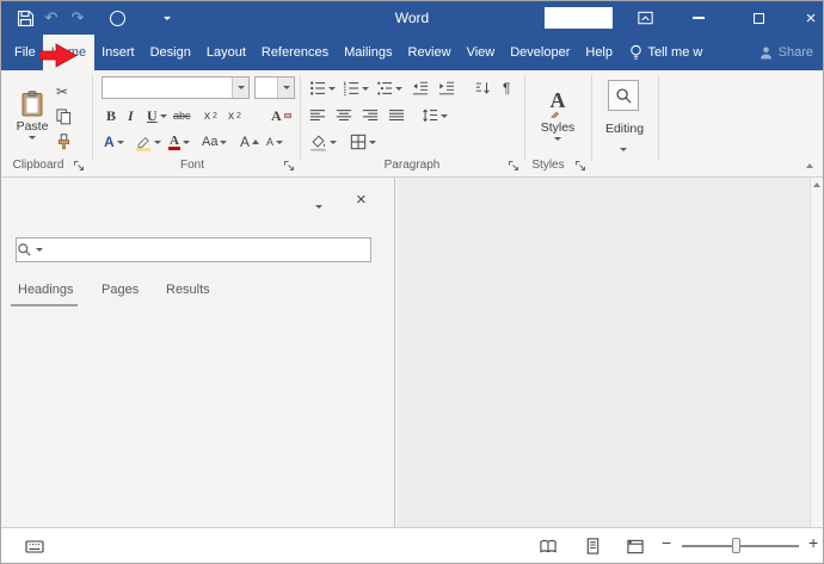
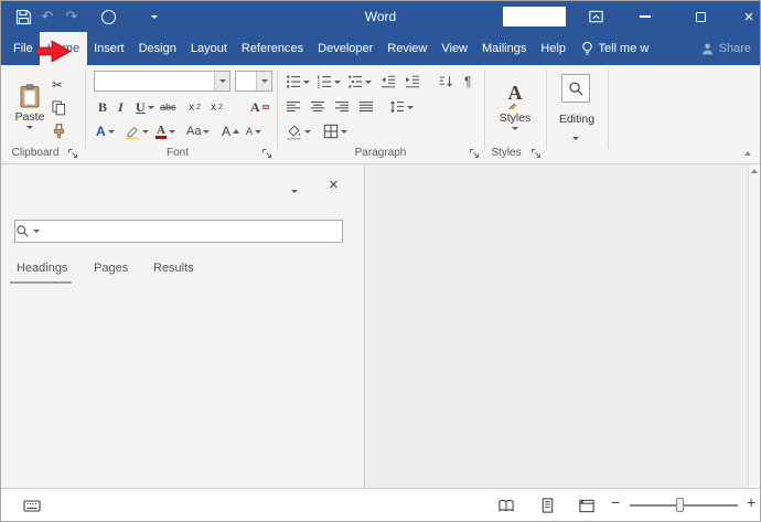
  ↶
  ↷
  Word
  ×
  File
  Insert
  Design
  Layout
  References
- Mailings
+ Developer
  Review
  View
- Developer
+ Mailings
  Help
  Tell me w
  Share
  Paste
  ✂
  Clipboard
  B
  I
  U
  abc
  x
  x
  A
  A
  A
  Aa
  A
  A
  Font
  ¶
  Paragraph
  A
  Styles
  Styles
  Editing
  ×
  Headings
  Pages
  Results
  −
  +
